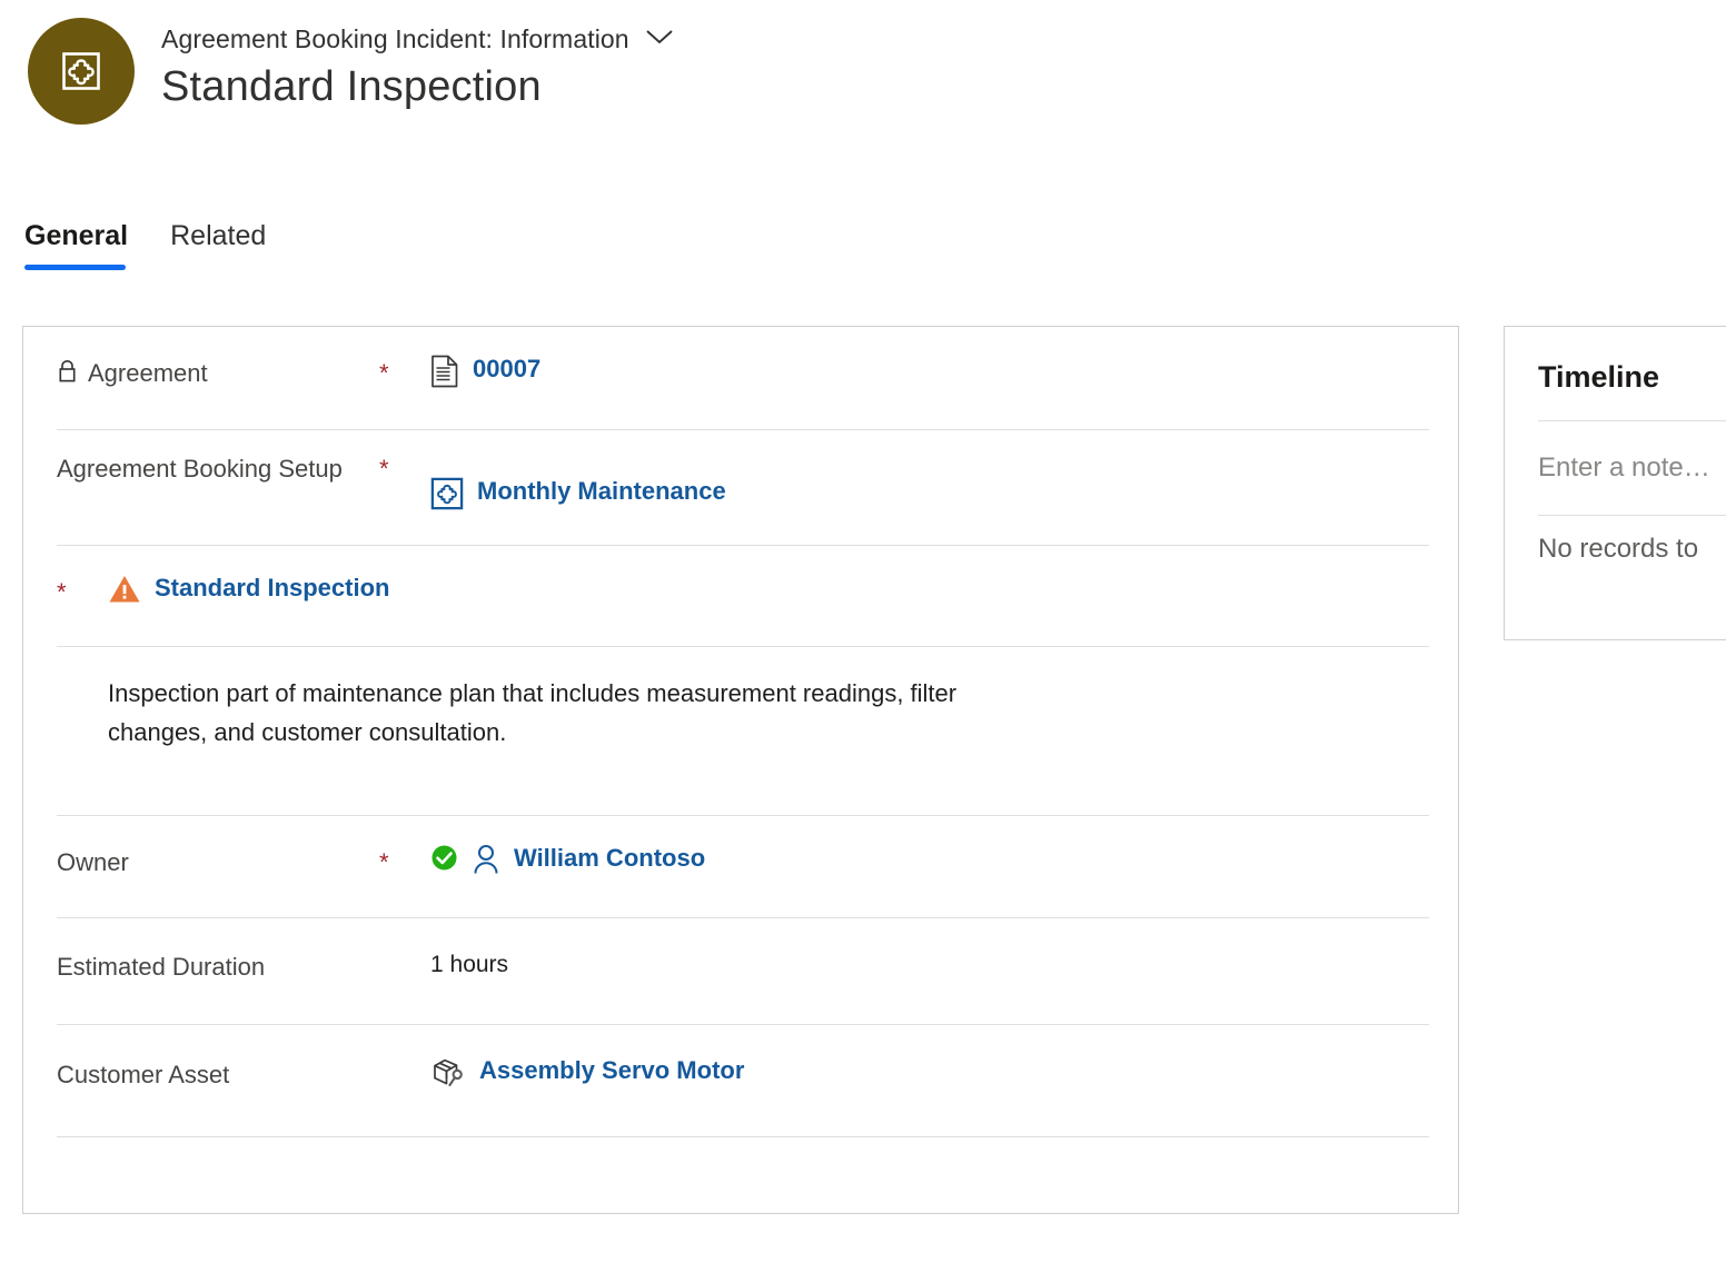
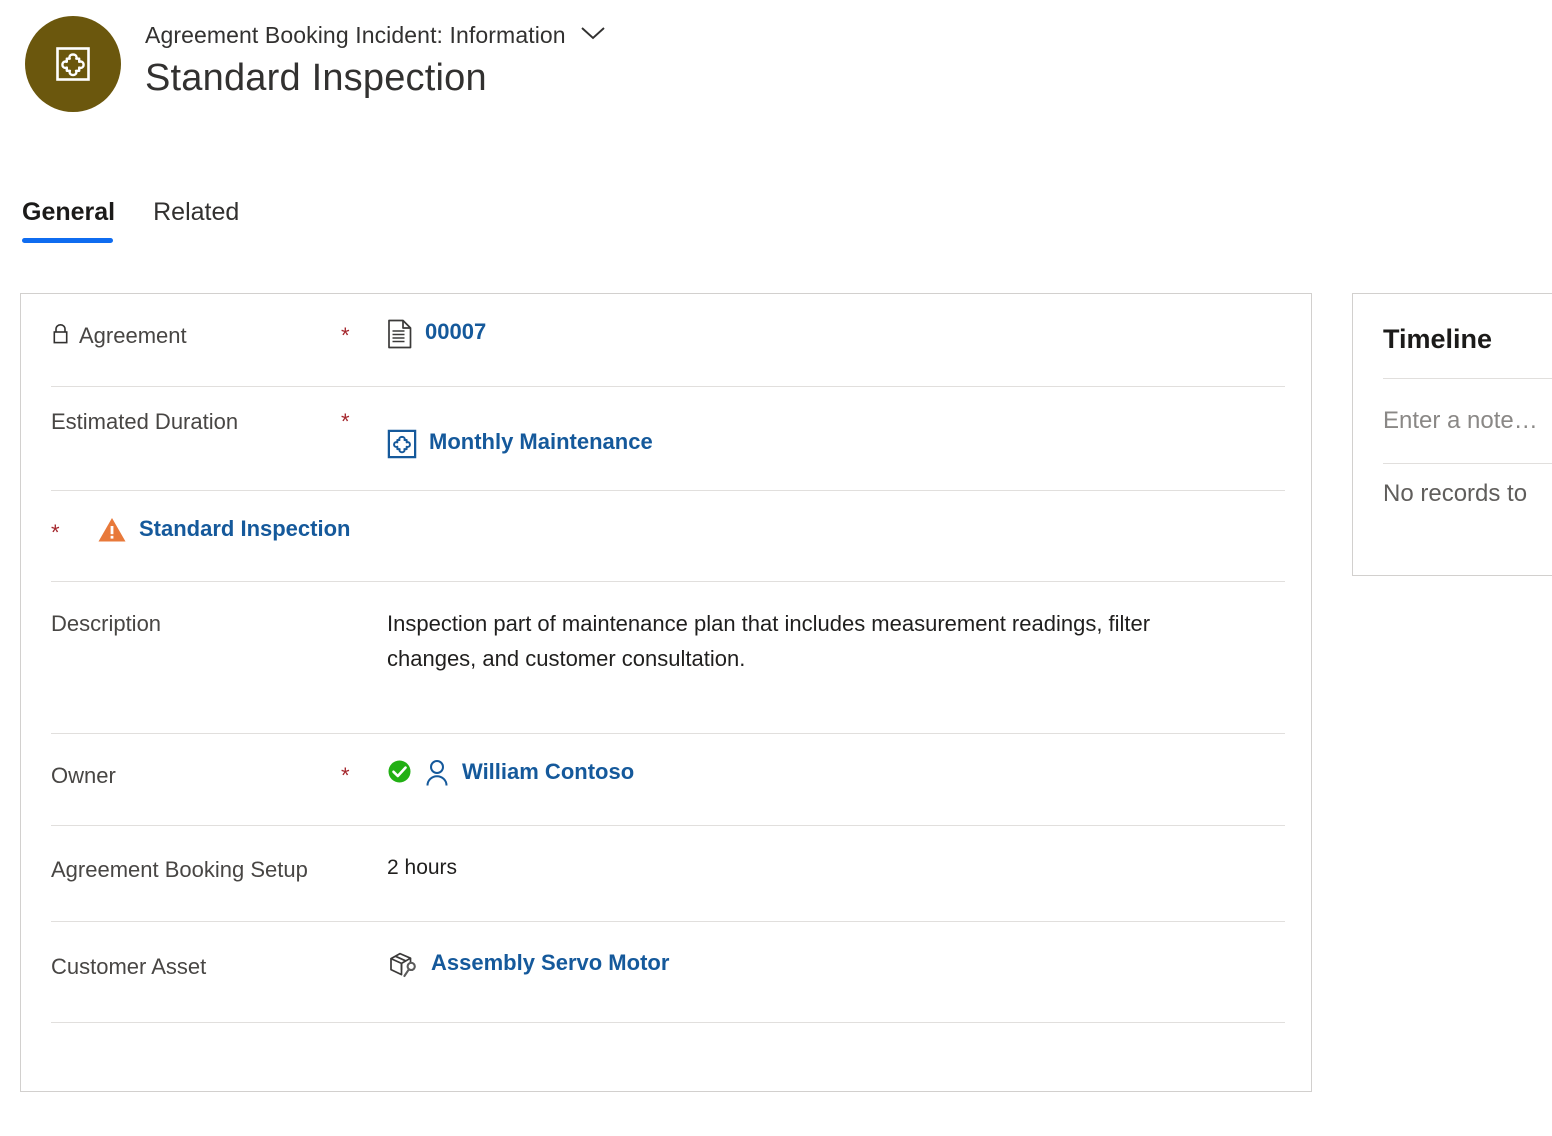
  Agreement Booking Incident: Information
  Standard Inspection
  General
  Related
  Agreement
  *
  00007
- Agreement Booking Setup
+ Estimated Duration
  *
  Monthly Maintenance
  *
  Standard Inspection
+ Description
  Inspection part of maintenance plan that includes measurement readings, filter changes, and customer consultation.
  Owner
  *
  William Contoso
- Estimated Duration
+ Agreement Booking Setup
- 1 hours
+ 2 hours
  Customer Asset
  Assembly Servo Motor
  Timeline
  Enter a note…
  No records to
